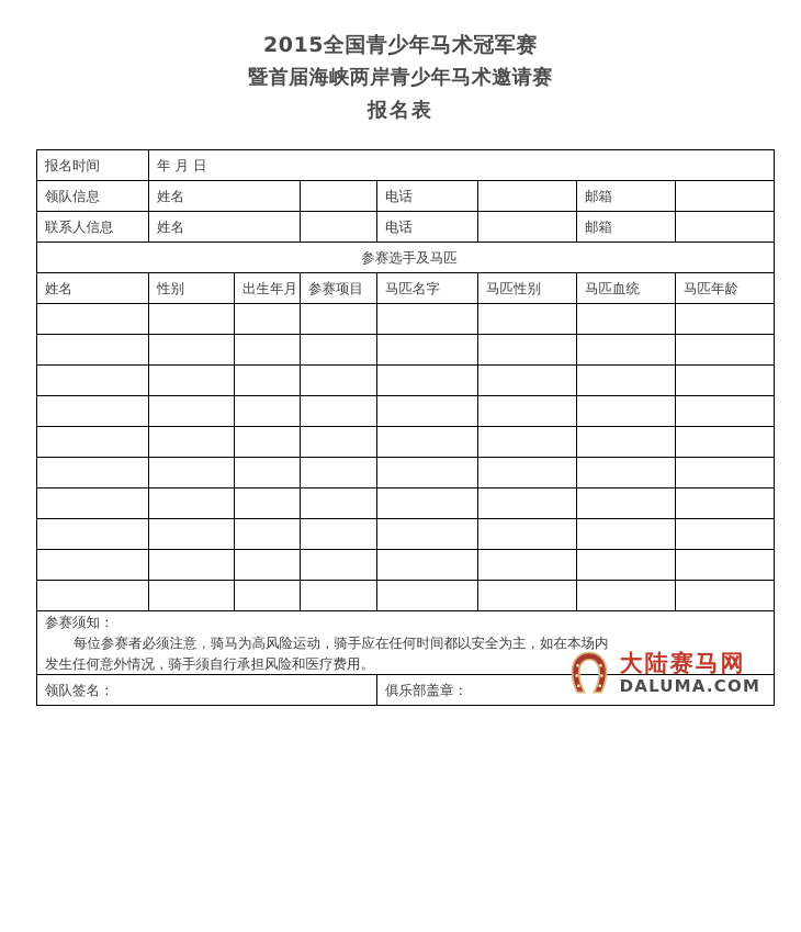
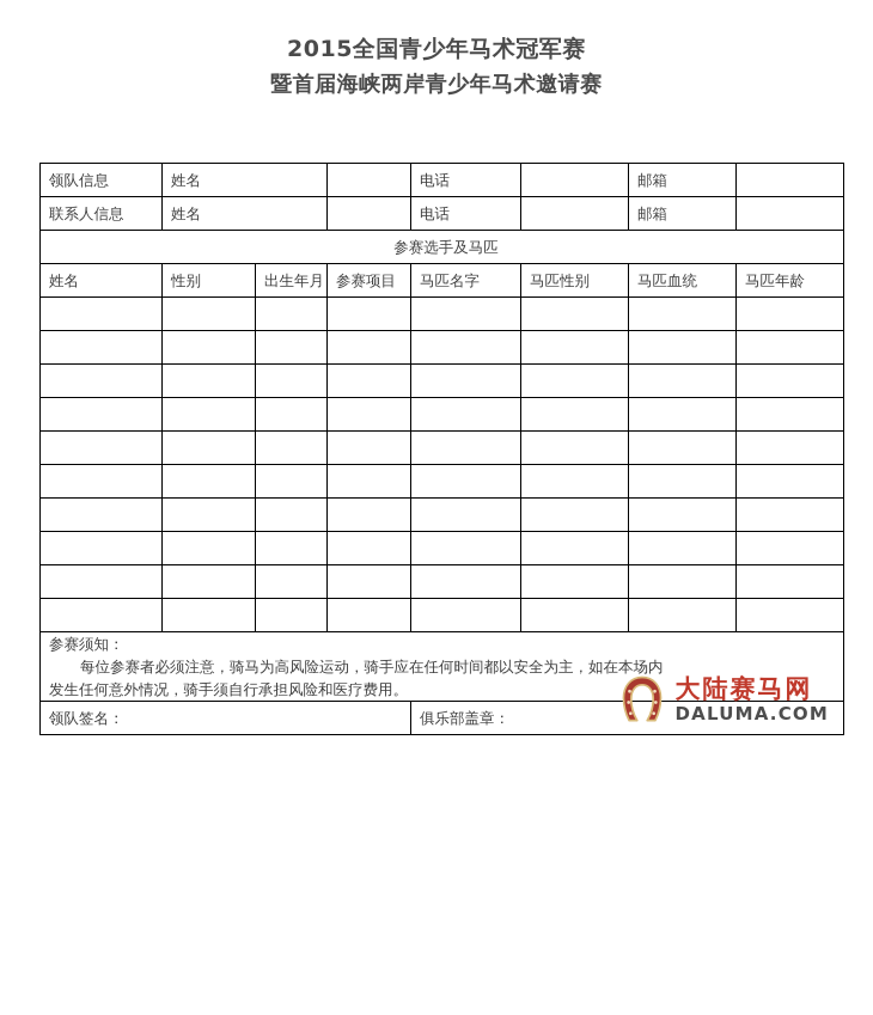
  2015全国青少年马术冠军赛
  暨首届海峡两岸青少年马术邀请赛
- 报名表
- 报名时间	年 月 日
  领队信息	姓名		电话		邮箱
  联系人信息	姓名		电话		邮箱
  参赛选手及马匹
  姓名	性别	出生年月	参赛项目	马匹名字	马匹性别	马匹血统	马匹年龄
  参赛须知： 每位参赛者必须注意，骑马为高风险运动，骑手应在任何时间都以安全为主，如在本场内 发生任何意外情况，骑手须自行承担风险和医疗费用。
  领队签名：	俱乐部盖章： 大陆赛马网 DALUMA.COM
